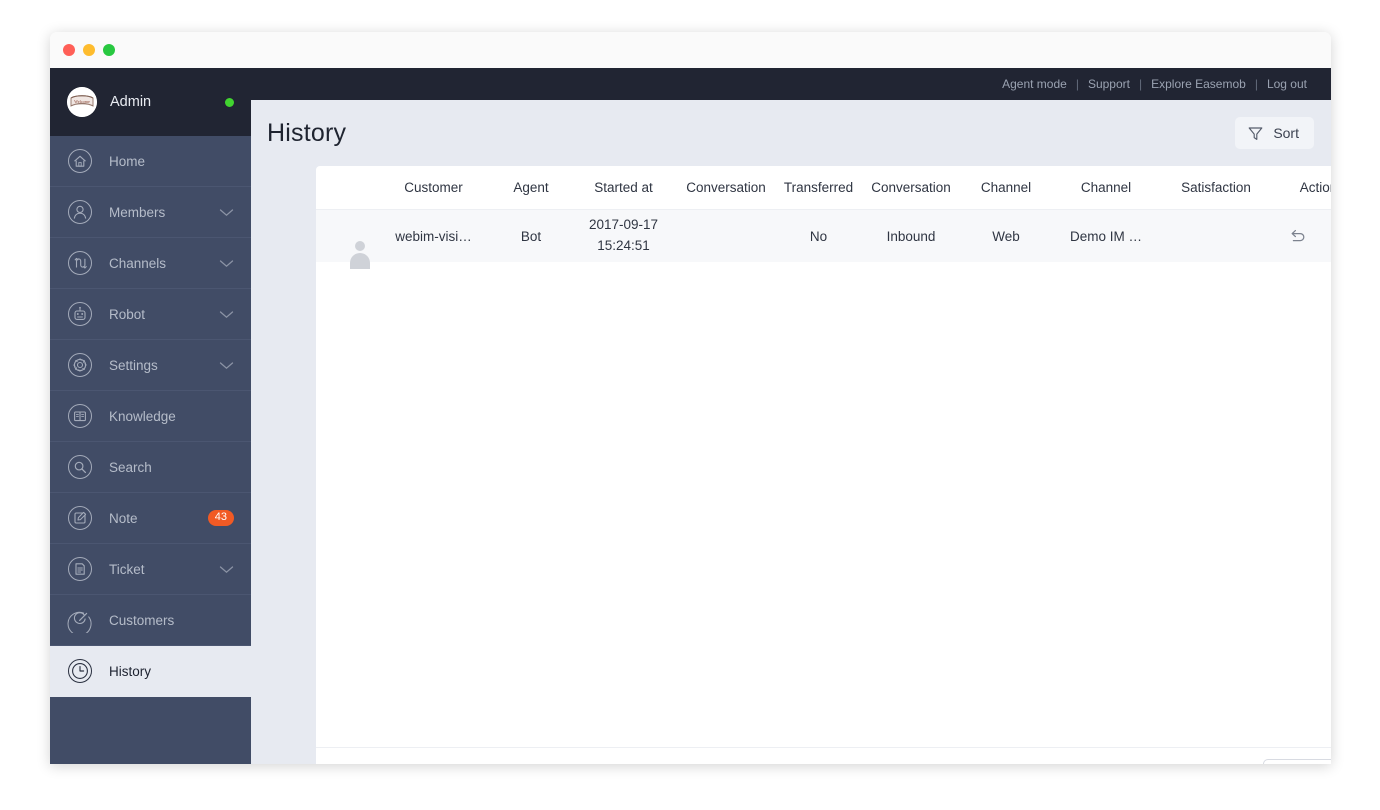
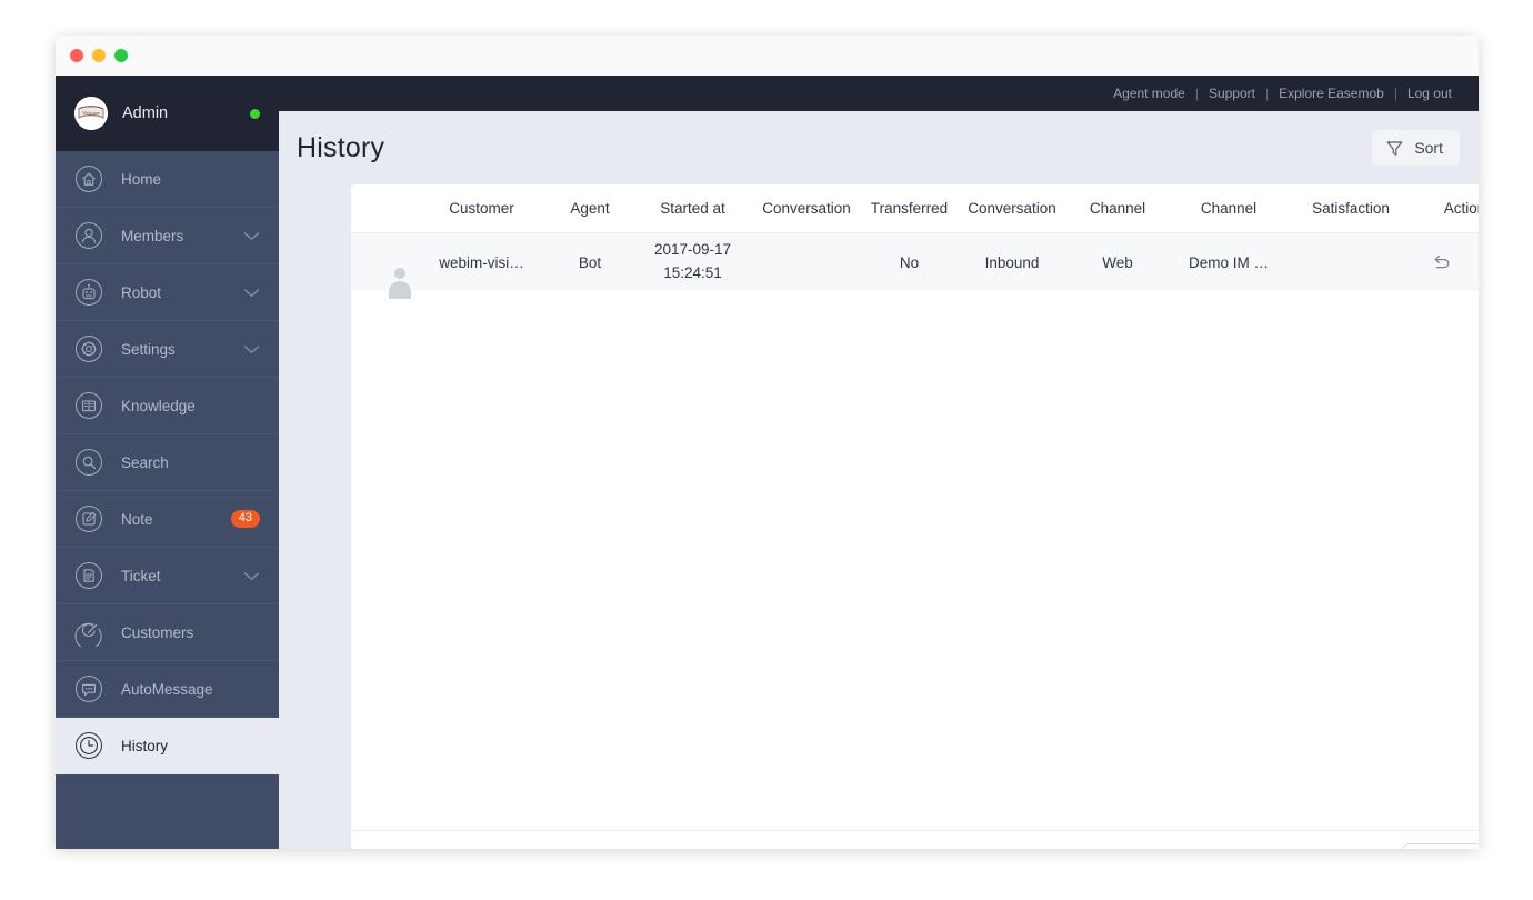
  Admin
  Home
  Members
- Channels
  Robot
  Settings
  Knowledge
  Search
  Note
  43
  Ticket
  Customers
+ AutoMessage
  History
  Agent mode
  |
  Support
  |
  Explore Easemob
  |
  Log out
  History
  Sort
  Customer
  Agent
  Started at
  Conversation
  Transferred
  Conversation
  Channel
  Channel
  Satisfaction
  Actio
  webim-visi…
  Bot
  2017-09-17
  15:24:51
  No
  Inbound
  Web
  Demo IM …
